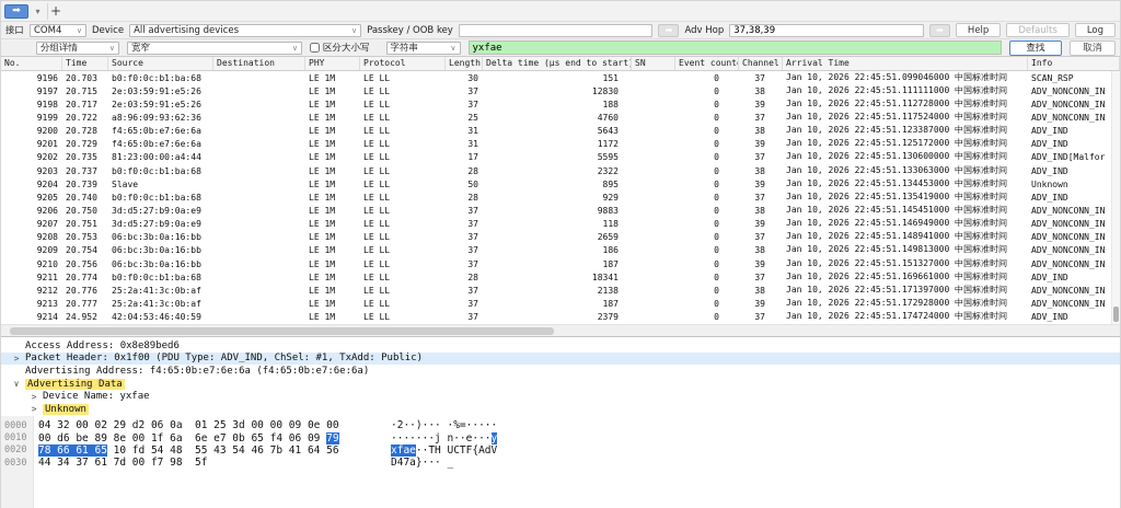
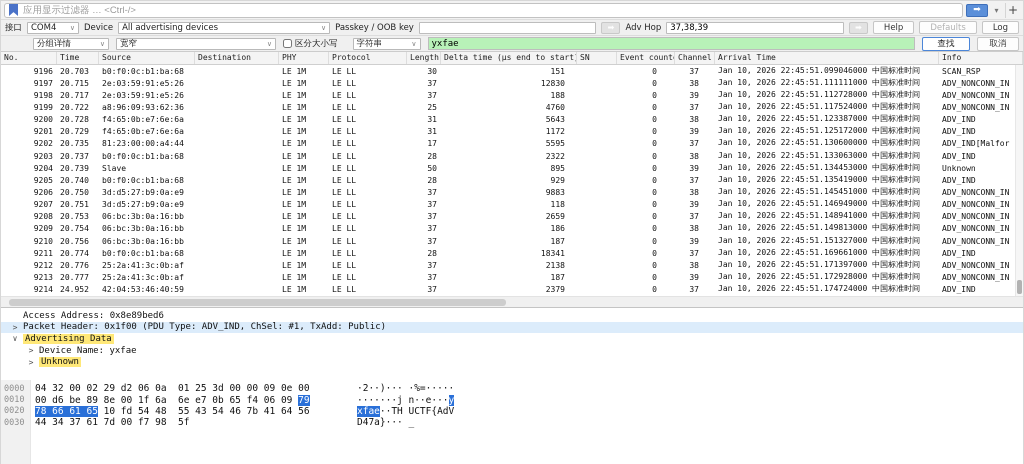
+ 应用显示过滤器 … <Ctrl-/>
  ➡
  ▾
  +
  接口
  COM4
  ∨
  Device
  All advertising devices
  ∨
  Passkey / OOB key
  ➡
  Adv Hop
  37,38,39
  ➡
  Help
  Defaults
  Log
  分组详情
  ∨
  宽窄
  ∨
  区分大小写
  字符串
  ∨
  yxfae
  查找
  取消
  No.
  Time
  Source
  Destination
  PHY
  Protocol
  Length
  Delta time (µs end to start)
  SN
  Event count
  Channel
  Arrival Time
  Info
  9196
  20.703
  b0:f0:0c:b1:ba:68
  LE 1M
  LE LL
  30
  151
  0
  37
  Jan 10, 2026 22:45:51.099046000 中国标准时间
  SCAN_RSP
  9197
  20.715
  2e:03:59:91:e5:26
  LE 1M
  LE LL
  37
  12830
  0
  38
  Jan 10, 2026 22:45:51.111111000 中国标准时间
  ADV_NONCONN_IN
  9198
  20.717
  2e:03:59:91:e5:26
  LE 1M
  LE LL
  37
  188
  0
  39
  Jan 10, 2026 22:45:51.112728000 中国标准时间
  ADV_NONCONN_IN
  9199
  20.722
  a8:96:09:93:62:36
  LE 1M
  LE LL
  25
  4760
  0
  37
  Jan 10, 2026 22:45:51.117524000 中国标准时间
  ADV_NONCONN_IN
  9200
  20.728
  f4:65:0b:e7:6e:6a
  LE 1M
  LE LL
  31
  5643
  0
  38
  Jan 10, 2026 22:45:51.123387000 中国标准时间
  ADV_IND
  9201
  20.729
  f4:65:0b:e7:6e:6a
  LE 1M
  LE LL
  31
  1172
  0
  39
  Jan 10, 2026 22:45:51.125172000 中国标准时间
  ADV_IND
  9202
  20.735
  81:23:00:00:a4:44
  LE 1M
  LE LL
  17
  5595
  0
  37
  Jan 10, 2026 22:45:51.130600000 中国标准时间
  ADV_IND[Malfor
  9203
  20.737
  b0:f0:0c:b1:ba:68
  LE 1M
  LE LL
  28
  2322
  0
  38
  Jan 10, 2026 22:45:51.133063000 中国标准时间
  ADV_IND
  9204
  20.739
  Slave
  LE 1M
  LE LL
  50
  895
  0
  39
  Jan 10, 2026 22:45:51.134453000 中国标准时间
  Unknown
  9205
  20.740
  b0:f0:0c:b1:ba:68
  LE 1M
  LE LL
  28
  929
  0
  37
  Jan 10, 2026 22:45:51.135419000 中国标准时间
  ADV_IND
  9206
  20.750
  3d:d5:27:b9:0a:e9
  LE 1M
  LE LL
  37
  9883
  0
  38
  Jan 10, 2026 22:45:51.145451000 中国标准时间
  ADV_NONCONN_IN
  9207
  20.751
  3d:d5:27:b9:0a:e9
  LE 1M
  LE LL
  37
  118
  0
  39
  Jan 10, 2026 22:45:51.146949000 中国标准时间
  ADV_NONCONN_IN
  9208
  20.753
  06:bc:3b:0a:16:bb
  LE 1M
  LE LL
  37
  2659
  0
  37
  Jan 10, 2026 22:45:51.148941000 中国标准时间
  ADV_NONCONN_IN
  9209
  20.754
  06:bc:3b:0a:16:bb
  LE 1M
  LE LL
  37
  186
  0
  38
  Jan 10, 2026 22:45:51.149813000 中国标准时间
  ADV_NONCONN_IN
  9210
  20.756
  06:bc:3b:0a:16:bb
  LE 1M
  LE LL
  37
  187
  0
  39
  Jan 10, 2026 22:45:51.151327000 中国标准时间
  ADV_NONCONN_IN
  9211
  20.774
  b0:f0:0c:b1:ba:68
  LE 1M
  LE LL
  28
  18341
  0
  37
  Jan 10, 2026 22:45:51.169661000 中国标准时间
  ADV_IND
  9212
  20.776
  25:2a:41:3c:0b:af
  LE 1M
  LE LL
  37
  2138
  0
  38
  Jan 10, 2026 22:45:51.171397000 中国标准时间
  ADV_NONCONN_IN
  9213
  20.777
  25:2a:41:3c:0b:af
  LE 1M
  LE LL
  37
  187
  0
  39
  Jan 10, 2026 22:45:51.172928000 中国标准时间
  ADV_NONCONN_IN
  9214
  24.952
  42:04:53:46:40:59
  LE 1M
  LE LL
  37
  2379
  0
  37
  Jan 10, 2026 22:45:51.174724000 中国标准时间
  ADV_IND
  Access Address: 0x8e89bed6
  >
  Packet Header: 0x1f00 (PDU Type: ADV_IND, ChSel: #1, TxAdd: Public)
- Advertising Address: f4:65:0b:e7:6e:6a (f4:65:0b:e7:6e:6a)
  ∨
  Advertising Data
  >
  Device Name: yxfae
  >
  Unknown
  0000
  04 32 00 02 29 d2 06 0a 01 25 3d 00 00 09 0e 00
  ·2··)··· ·%=·····
  0010
  00 d6 be 89 8e 00 1f 6a 6e e7 0b 65 f4 06 09 79
  ·······j n··e···y
  0020
  78 66 61 65 10 fd 54 48 55 43 54 46 7b 41 64 56
  xfae··TH UCTF{AdV
  0030
  44 34 37 61 7d 00 f7 98 5f
  D47a}··· _
